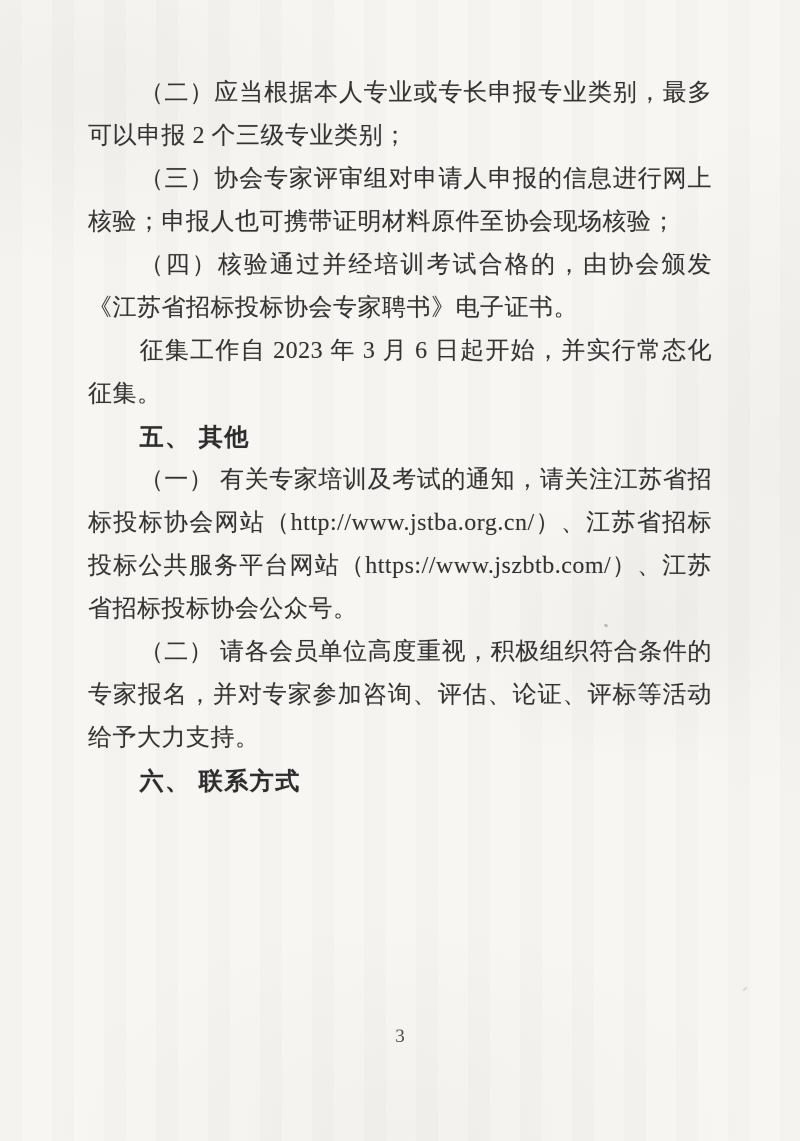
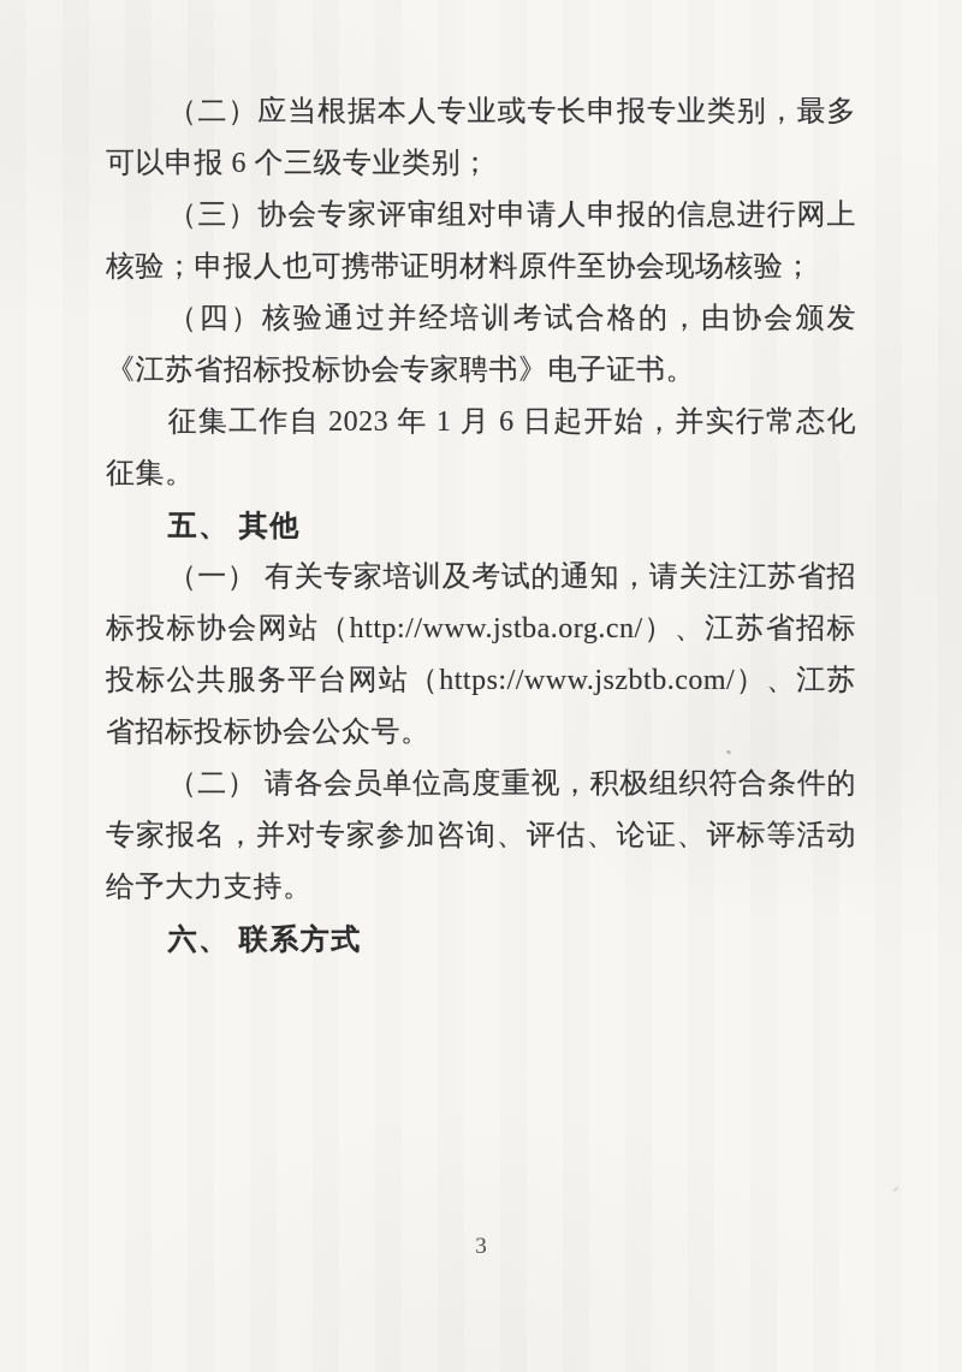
- （二）应当根据本人专业或专长申报专业类别，最多可以申报 2 个三级专业类别；
+ （二）应当根据本人专业或专长申报专业类别，最多可以申报 6 个三级专业类别；
  （三）协会专家评审组对申请人申报的信息进行网上核验；申报人也可携带证明材料原件至协会现场核验；
  （四）核验通过并经培训考试合格的，由协会颁发《江苏省招标投标协会专家聘书》电子证书。
- 征集工作自 2023 年 3 月 6 日起开始，并实行常态化征集。
+ 征集工作自 2023 年 1 月 6 日起开始，并实行常态化征集。
  五、 其他
  （一） 有关专家培训及考试的通知，请关注江苏省招标投标协会网站（http://www.jstba.org.cn/）、江苏省招标投标公共服务平台网站（https://www.jszbtb.com/）、江苏省招标投标协会公众号。
  （二） 请各会员单位高度重视，积极组织符合条件的专家报名，并对专家参加咨询、评估、论证、评标等活动给予大力支持。
  六、 联系方式
  3
